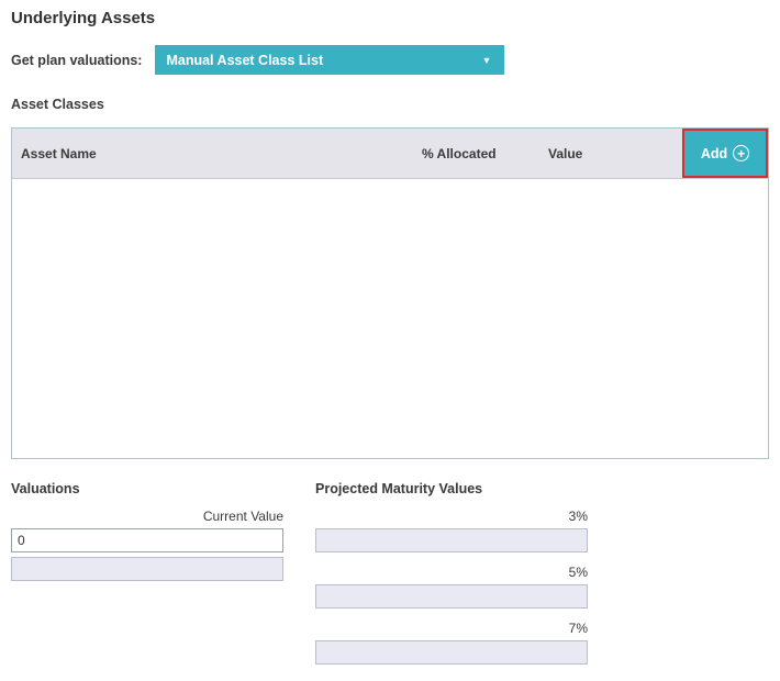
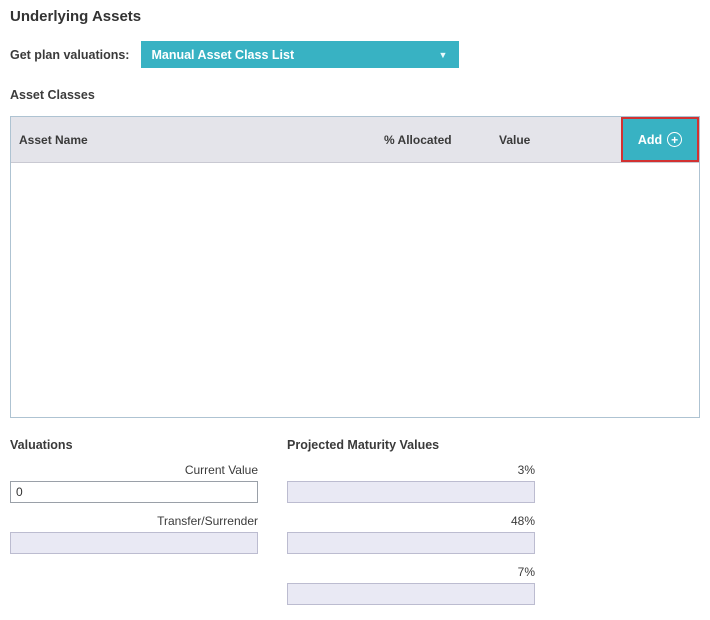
  Underlying Assets
  Get plan valuations:
  Manual Asset Class List
  ▼
  Asset Classes
  Asset Name
  % Allocated
  Value
  Add
  +
  Valuations
  Current Value
  0
+ Transfer/Surrender
  Projected Maturity Values
  3%
- 5%
+ 48%
  7%
